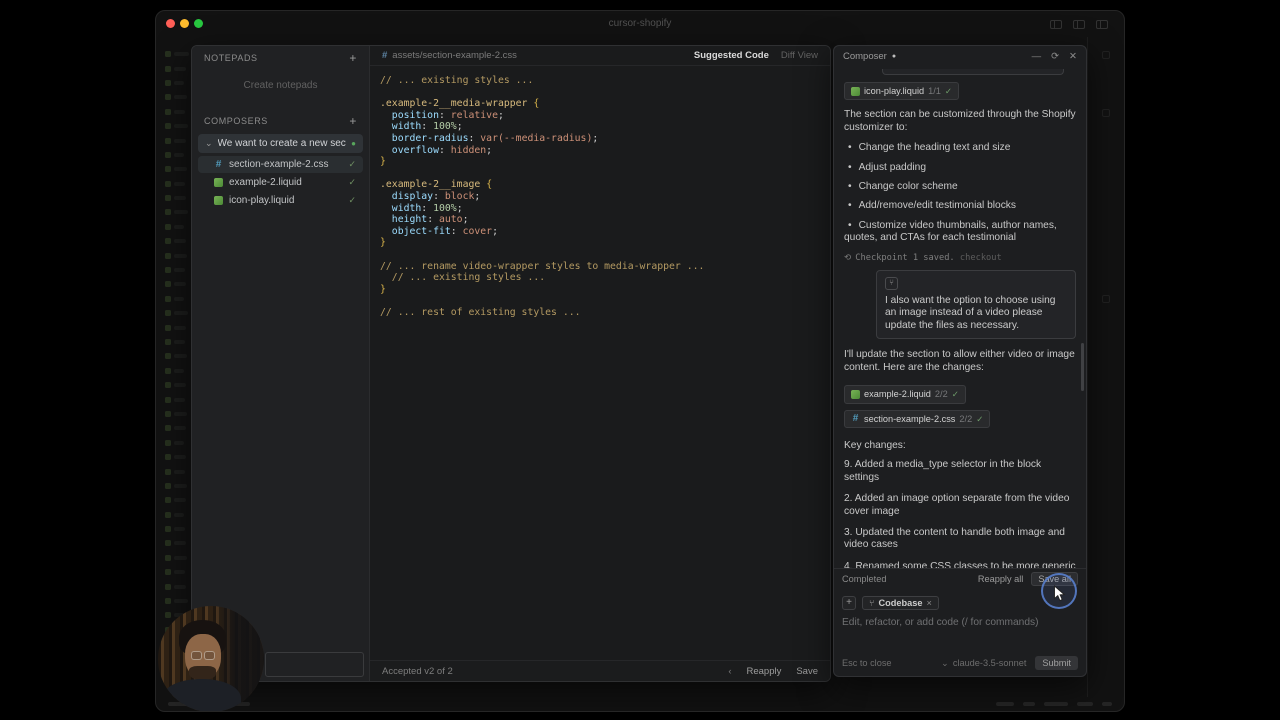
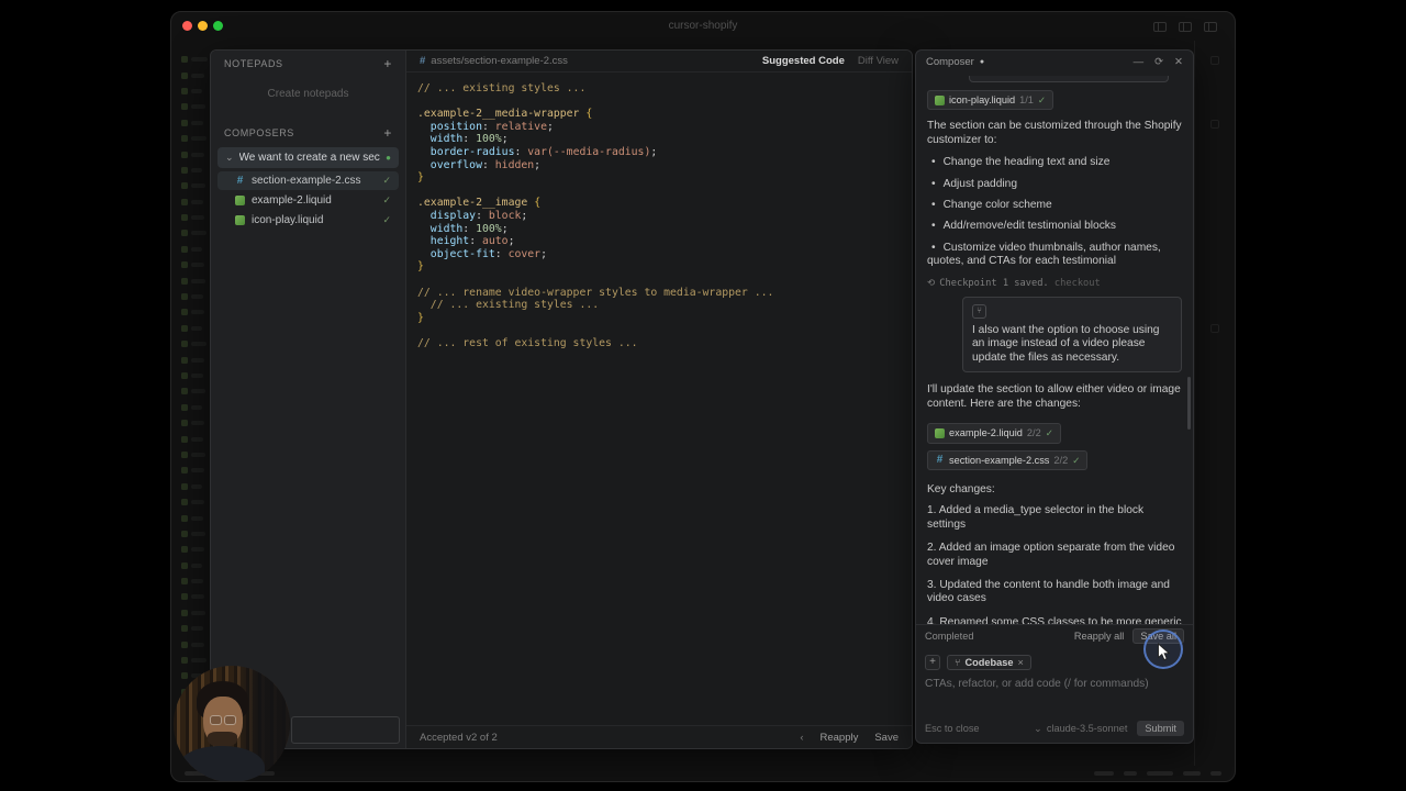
  cursor-shopify
  NOTEPADS
  +
  Create notepads
  COMPOSERS
  +
  ⌄
  We want to create a new sec
  ●
  #
  section-example-2.css
  ✓
  example-2.liquid
  ✓
  icon-play.liquid
  ✓
  #
  assets/section-example-2.css
  Suggested Code
  Diff View
  // ... existing styles ...
  .example-2__media-wrapper {
  position: relative;
  width: 100%;
  border-radius: var(--media-radius);
  overflow: hidden;
  }
  .example-2__image {
  display: block;
  width: 100%;
  height: auto;
  object-fit: cover;
  }
  // ... rename video-wrapper styles to media-wrapper ...
  // ... existing styles ...
  }
  // ... rest of existing styles ...
  Accepted v2 of 2
  ‹
  Reapply
  Save
  Composer
  —
  ⟳
  ✕
  icon-play.liquid
  1/1
  ✓
  The section can be customized through the Shopify customizer to:
  • Change the heading text and size
  • Adjust padding
  • Change color scheme
  • Add/remove/edit testimonial blocks
  • Customize video thumbnails, author names, quotes, and CTAs for each testimonial
  ⟲ Checkpoint 1 saved. checkout
  ⑂
  I also want the option to choose using an image instead of a video please update the files as necessary.
  I'll update the section to allow either video or image content. Here are the changes:
  example-2.liquid
  2/2
  ✓
  #
  section-example-2.css
  2/2
  ✓
  Key changes:
- 9. Added a media_type selector in the block settings
+ 1. Added a media_type selector in the block settings
  2. Added an image option separate from the video cover image
  3. Updated the content to handle both image and video cases
  4. Renamed some CSS classes to be more generic
  Completed
  Reapply all
  Save all
  +
  ⑂
  Codebase
  ×
- Edit, refactor, or add code (/ for commands)
+ CTAs, refactor, or add code (/ for commands)
  Esc to close
  ⌄
  claude-3.5-sonnet
  Submit
